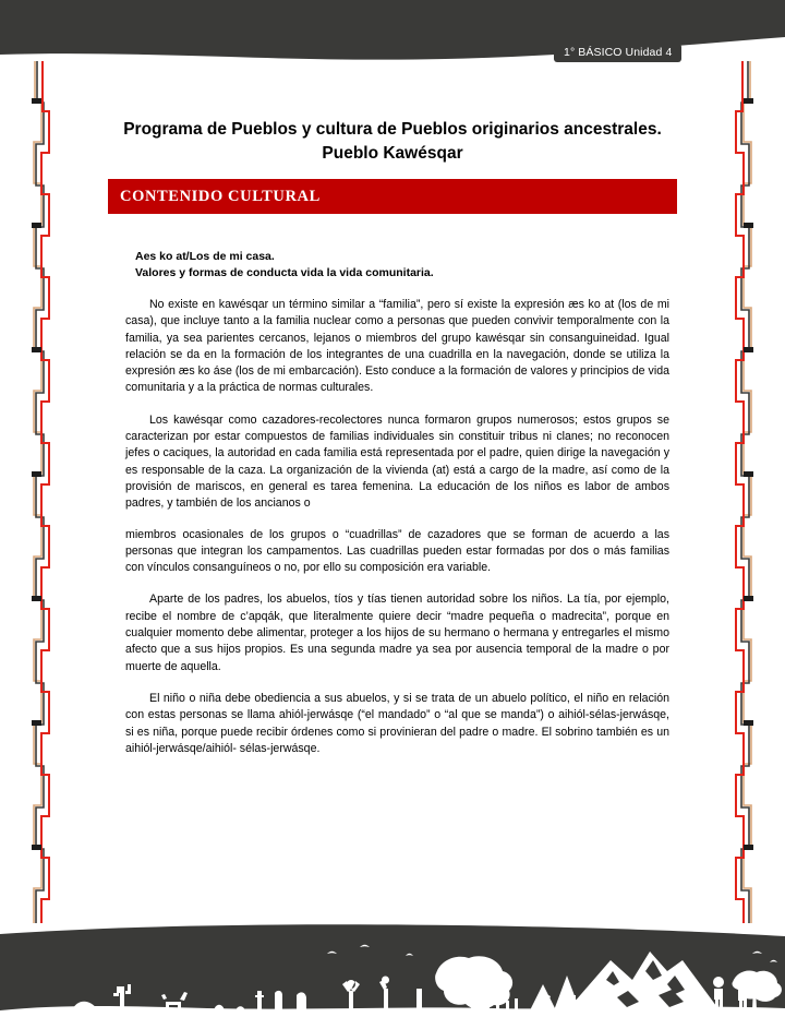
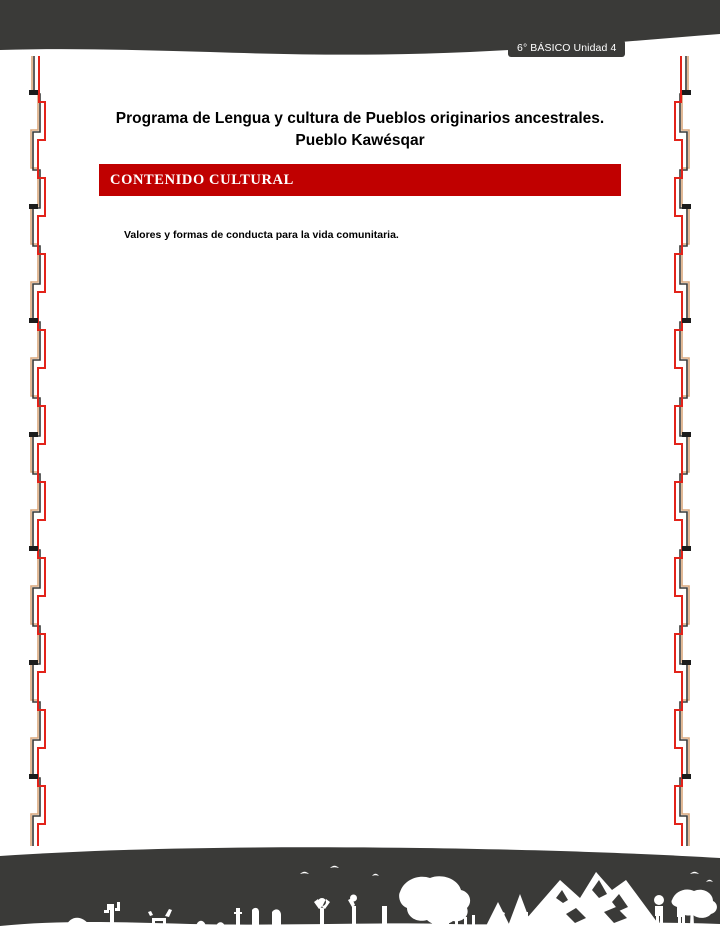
- 1° BÁSICO Unidad 4
+ 6° BÁSICO Unidad 4
- Programa de Pueblos y cultura de Pueblos originarios ancestrales. Pueblo Kawésqar
+ Programa de Lengua y cultura de Pueblos originarios ancestrales. Pueblo Kawésqar
  CONTENIDO CULTURAL
- Aes ko at/Los de mi casa.
- Valores y formas de conducta vida la vida comunitaria.
+ Valores y formas de conducta para la vida comunitaria.
- No existe en kawésqar un término similar a “familia”, pero sí existe la expresión æs ko at (los de mi casa), que incluye tanto a la familia nuclear como a personas que pueden convivir temporalmente con la familia, ya sea parientes cercanos, lejanos o miembros del grupo kawésqar sin consanguineidad. Igual relación se da en la formación de los integrantes de una cuadrilla en la navegación, donde se utiliza la expresión æs ko áse (los de mi embarcación). Esto conduce a la formación de valores y principios de vida comunitaria y a la práctica de normas culturales.
- Los kawésqar como cazadores-recolectores nunca formaron grupos numerosos; estos grupos se caracterizan por estar compuestos de familias individuales sin constituir tribus ni clanes; no reconocen jefes o caciques, la autoridad en cada familia está representada por el padre, quien dirige la navegación y es responsable de la caza. La organización de la vivienda (at) está a cargo de la madre, así como de la provisión de mariscos, en general es tarea femenina. La educación de los niños es labor de ambos padres, y también de los ancianos o
- miembros ocasionales de los grupos o “cuadrillas” de cazadores que se forman de acuerdo a las personas que integran los campamentos. Las cuadrillas pueden estar formadas por dos o más familias con vínculos consanguíneos o no, por ello su composición era variable.
- Aparte de los padres, los abuelos, tíos y tías tienen autoridad sobre los niños. La tía, por ejemplo, recibe el nombre de c’apqák, que literalmente quiere decir “madre pequeña o madrecita”, porque en cualquier momento debe alimentar, proteger a los hijos de su hermano o hermana y entregarles el mismo afecto que a sus hijos propios. Es una segunda madre ya sea por ausencia temporal de la madre o por muerte de aquella.
- El niño o niña debe obediencia a sus abuelos, y si se trata de un abuelo político, el niño en relación con estas personas se llama ahiól-jerwásqe (“el mandado” o “al que se manda”) o aihiól-sélas-jerwásqe, si es niña, porque puede recibir órdenes como si provinieran del padre o madre. El sobrino también es un aihiól-jerwásqe/aihiól- sélas-jerwásqe.
